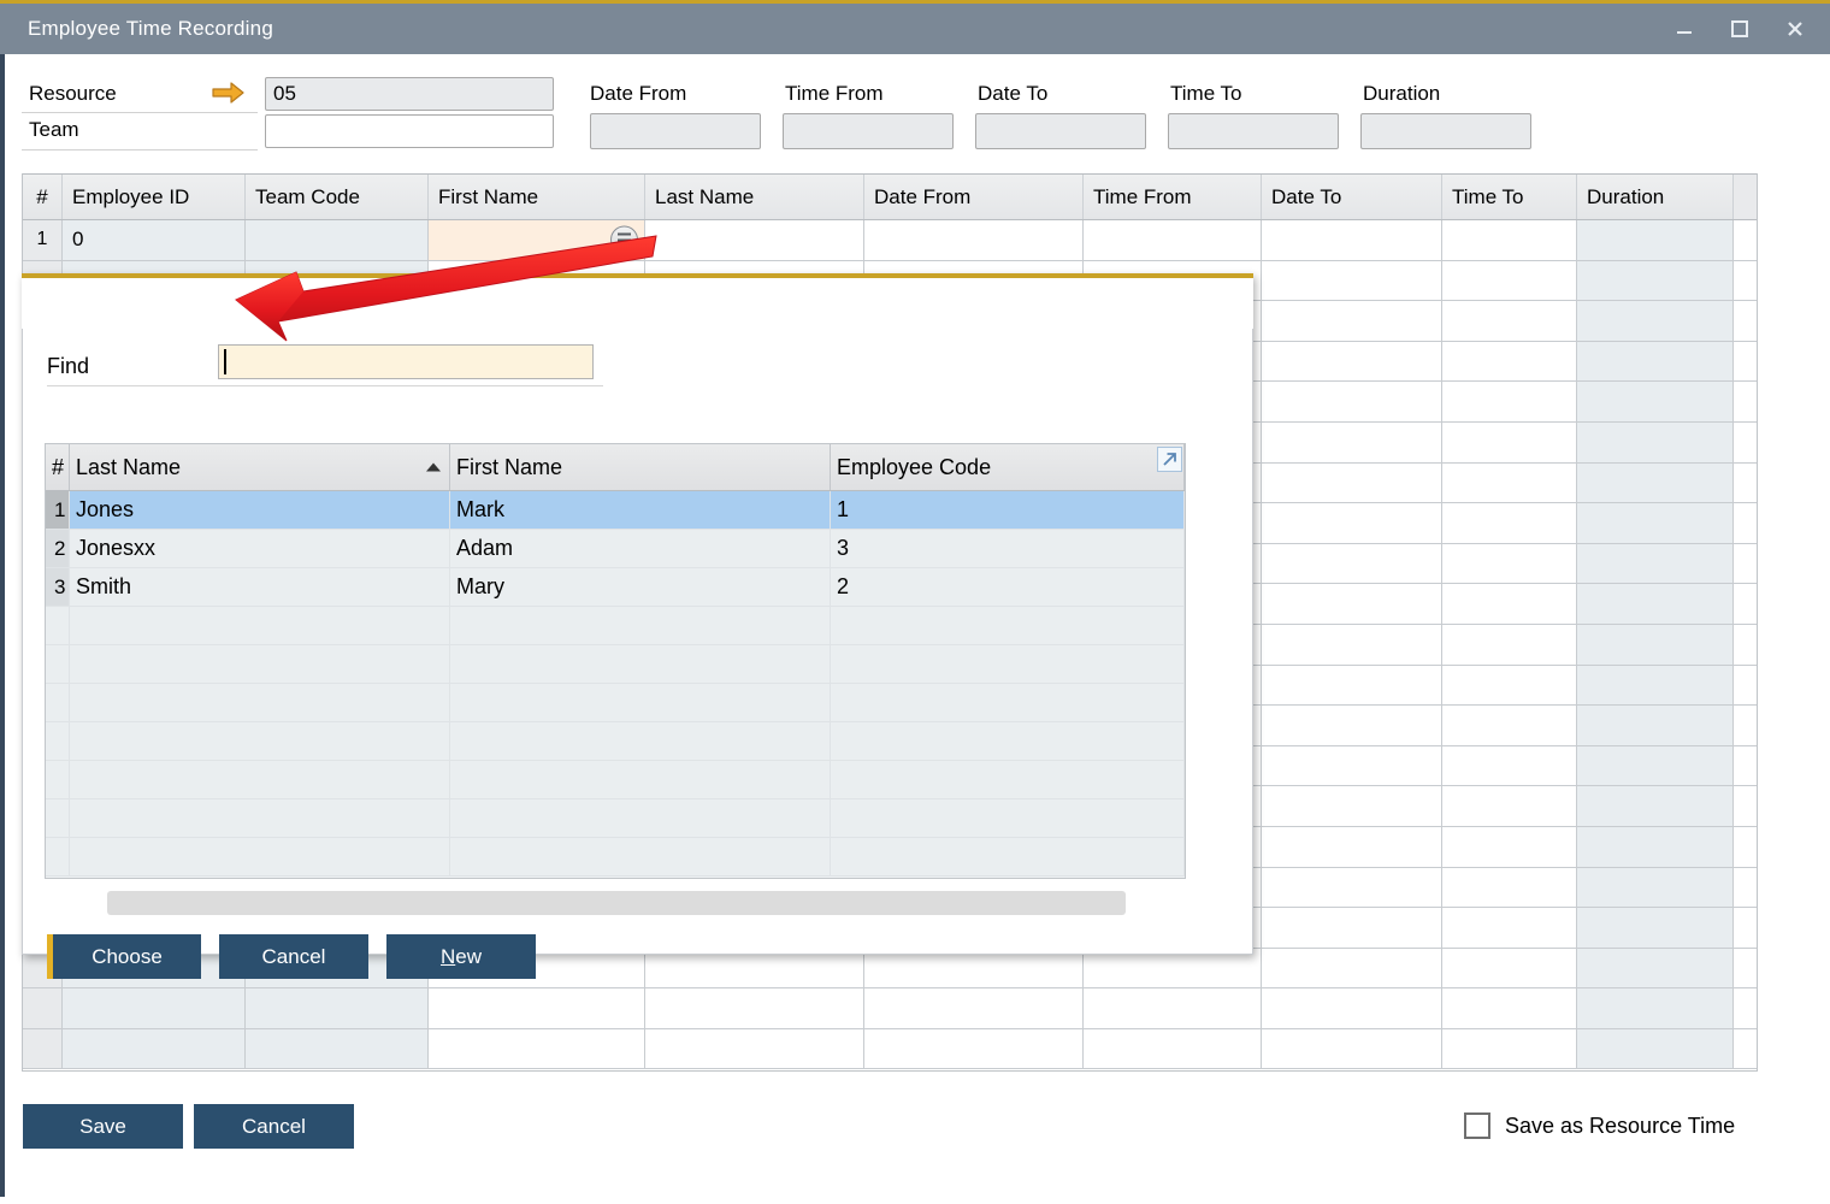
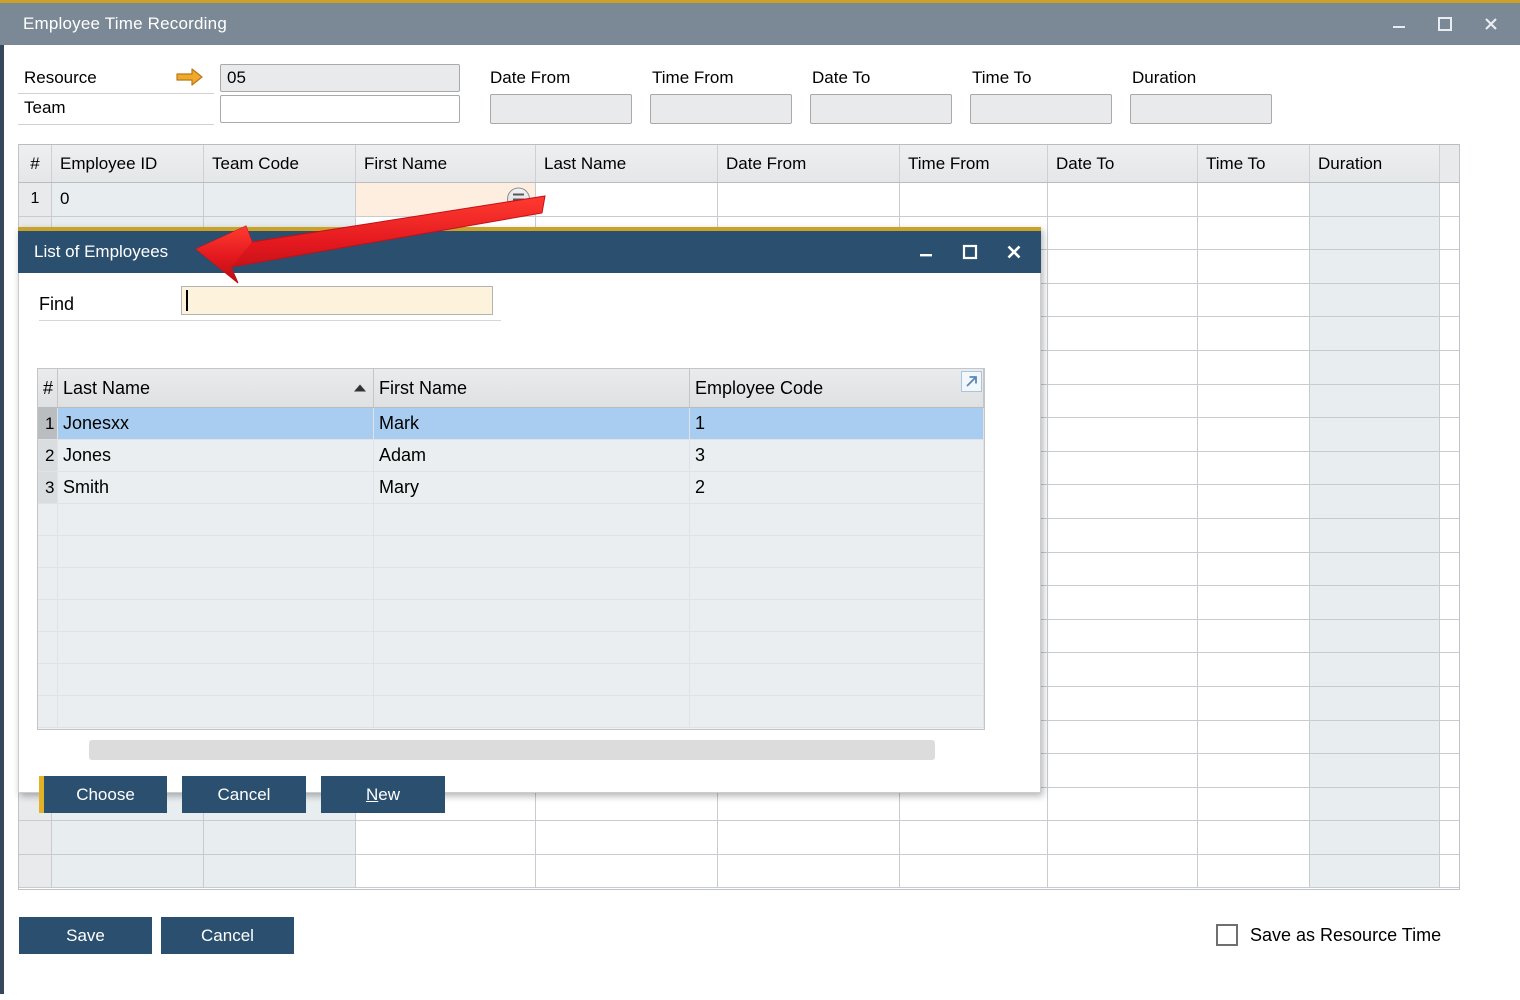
  Employee Time Recording
  Resource
  Team
  05
  Date From
  Time From
  Date To
  Time To
  Duration
  #
  Employee ID
  Team Code
  First Name
  Last Name
  Date From
  Time From
  Date To
  Time To
  Duration
  1
  0
  Save
  Cancel
  Save as Resource Time
+ List of Employees
  Find
  #
  Last Name
  First Name
  Employee Code
  1
- Jones
+ Jonesxx
  Mark
  1
  2
- Jonesxx
+ Jones
  Adam
  3
  3
  Smith
  Mary
  2
  Choose
  Cancel
  New
